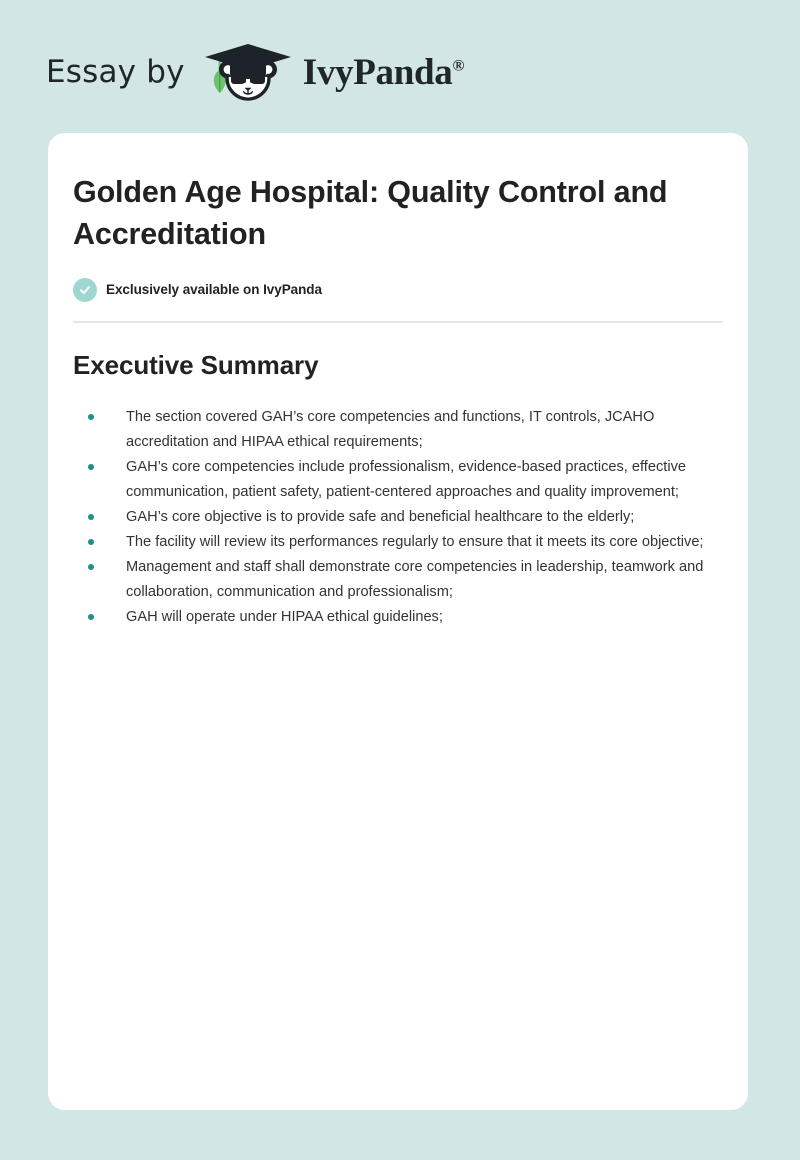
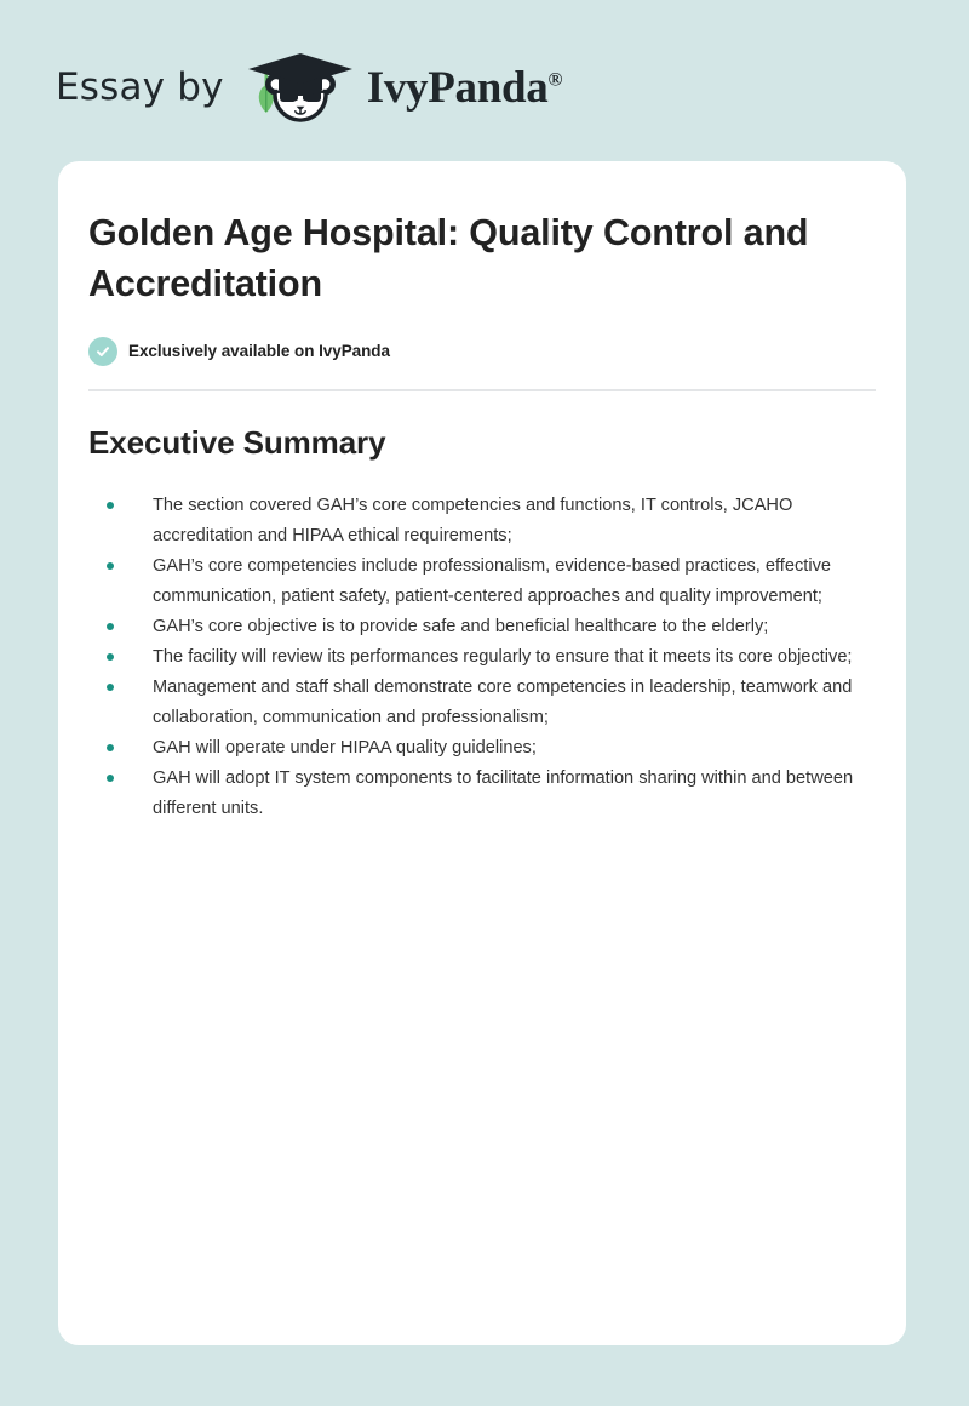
  Essay by
  IvyPanda®
  Golden Age Hospital: Quality Control and Accreditation
  Exclusively available on IvyPanda
  Executive Summary
  The section covered GAH’s core competencies and functions, IT controls, JCAHO accreditation and HIPAA ethical requirements;
  GAH’s core competencies include professionalism, evidence-based practices, effective communication, patient safety, patient-centered approaches and quality improvement;
  GAH’s core objective is to provide safe and beneficial healthcare to the elderly;
  The facility will review its performances regularly to ensure that it meets its core objective;
  Management and staff shall demonstrate core competencies in leadership, teamwork and collaboration, communication and professionalism;
- GAH will operate under HIPAA ethical guidelines;
+ GAH will operate under HIPAA quality guidelines;
+ GAH will adopt IT system components to facilitate information sharing within and between different units.
